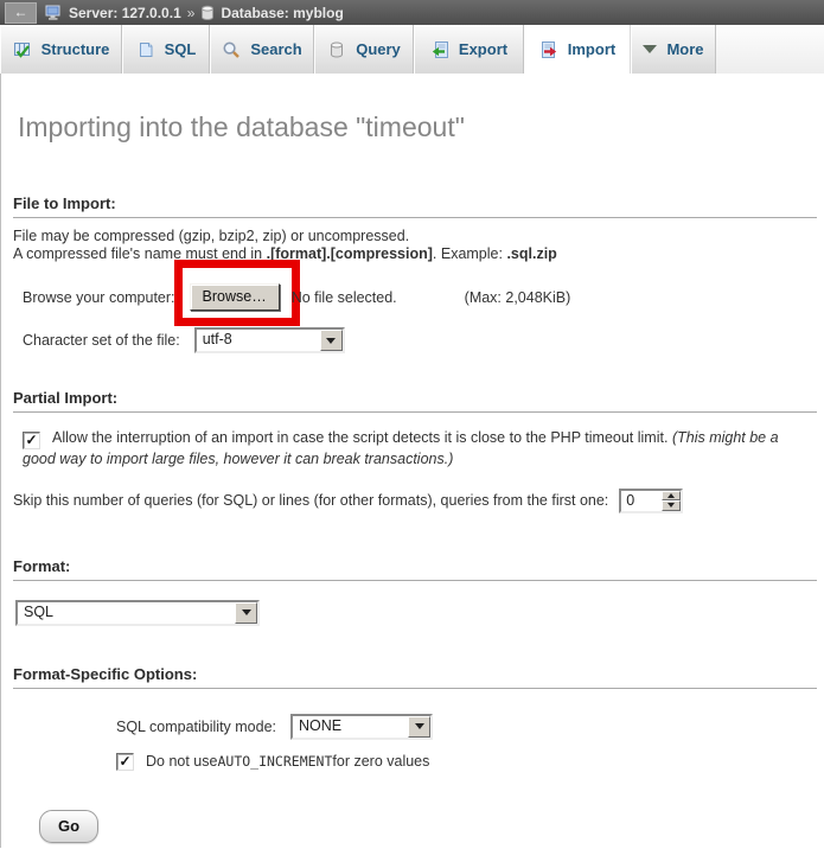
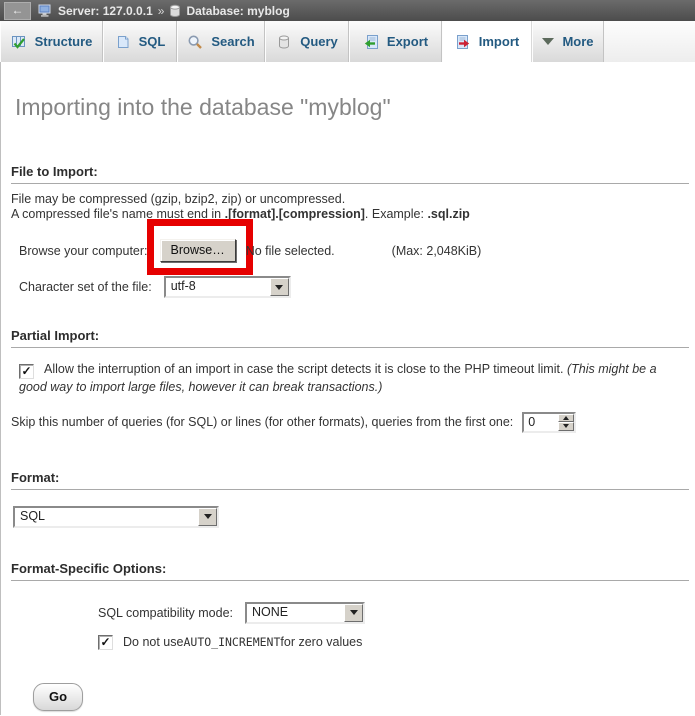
  ←
  Server: 127.0.0.1
  »
  Database: myblog
  Structure
  SQL
  Search
  Query
  Export
  Import
  More
- Importing into the database "timeout"
+ Importing into the database "myblog"
  File to Import:
  File may be compressed (gzip, bzip2, zip) or uncompressed.
  A compressed file's name must end in .[format].[compression]. Example: .sql.zip
  Browse your computer:
  Browse…
  No file selected.
  (Max: 2,048KiB)
  Character set of the file:
  utf-8
  Partial Import:
  ✓ Allow the interruption of an import in case the script detects it is close to the PHP timeout limit. (This might be a good way to import large files, however it can break transactions.)
  Skip this number of queries (for SQL) or lines (for other formats), queries from the first one:
  0
  Format:
  SQL
  Format-Specific Options:
  SQL compatibility mode:
  NONE
  ✓
  Do not use
  AUTO_INCREMENT
  for zero values
  Go
